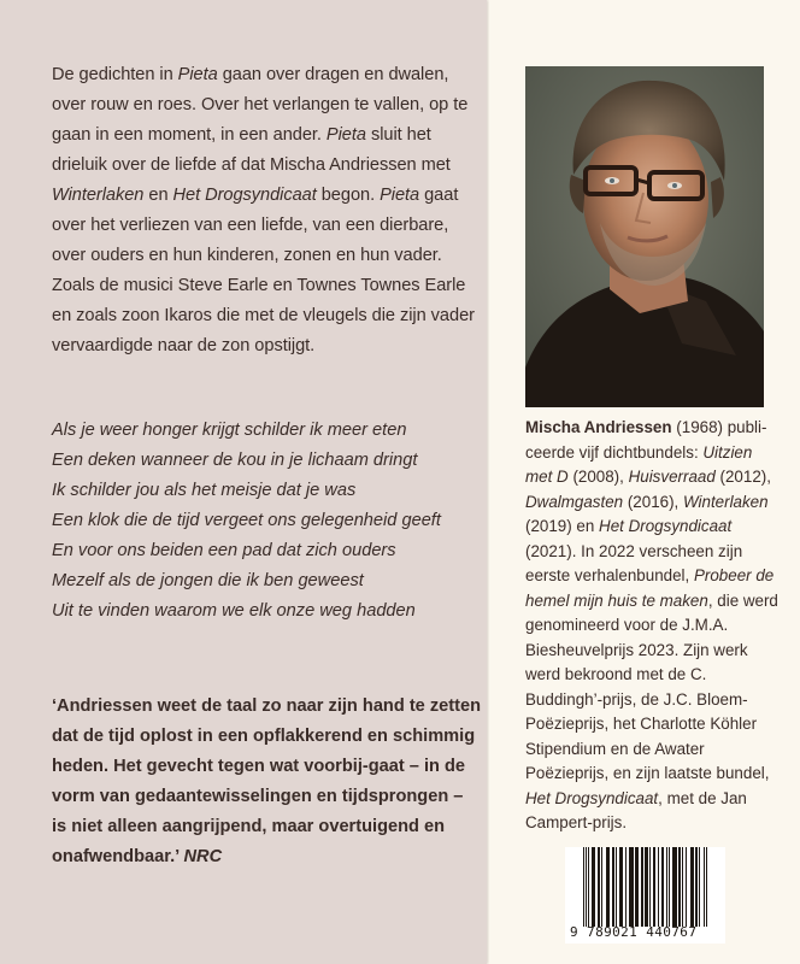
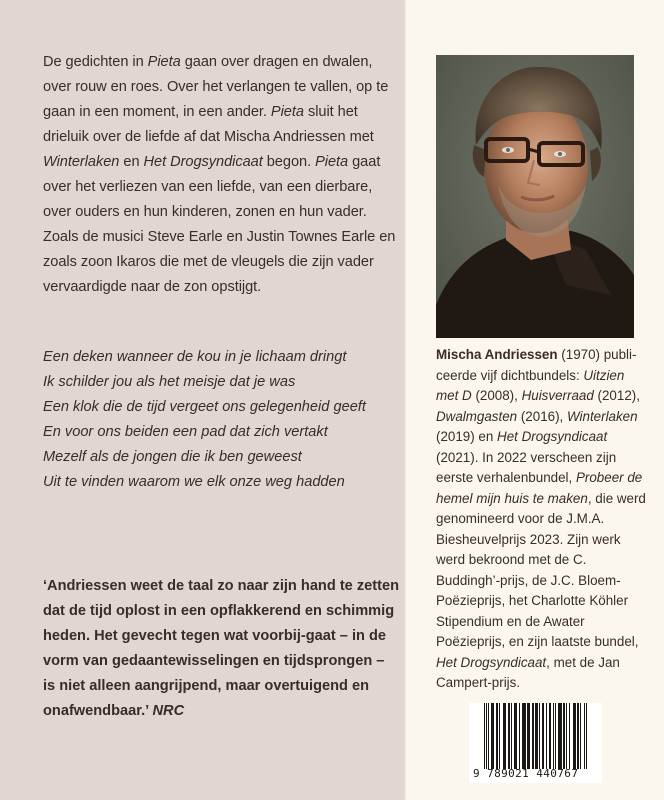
- De gedichten in Pieta gaan over dragen en dwalen, over rouw en roes. Over het verlangen te vallen, op te gaan in een moment, in een ander. Pieta sluit het drieluik over de liefde af dat Mischa Andriessen met Winterlaken en Het Drogsyndicaat begon. Pieta gaat over het verliezen van een liefde, van een dierbare, over ouders en hun kinderen, zonen en hun vader. Zoals de musici Steve Earle en Townes Townes Earle en zoals zoon Ikaros die met de vleugels die zijn vader vervaardigde naar de zon opstijgt.
+ De gedichten in Pieta gaan over dragen en dwalen, over rouw en roes. Over het verlangen te vallen, op te gaan in een moment, in een ander. Pieta sluit het drieluik over de liefde af dat Mischa Andriessen met Winterlaken en Het Drogsyndicaat begon. Pieta gaat over het verliezen van een liefde, van een dierbare, over ouders en hun kinderen, zonen en hun vader. Zoals de musici Steve Earle en Justin Townes Earle en zoals zoon Ikaros die met de vleugels die zijn vader vervaardigde naar de zon opstijgt.
- Als je weer honger krijgt schilder ik meer eten
  Een deken wanneer de kou in je lichaam dringt
  Ik schilder jou als het meisje dat je was
  Een klok die de tijd vergeet ons gelegenheid geeft
- En voor ons beiden een pad dat zich ouders
+ En voor ons beiden een pad dat zich vertakt
  Mezelf als de jongen die ik ben geweest
  Uit te vinden waarom we elk onze weg hadden
  ‘Andriessen weet de taal zo naar zijn hand te zetten dat de tijd oplost in een opflakkerend en schimmig heden. Het gevecht tegen wat voorbij-gaat – in de vorm van gedaantewisselingen en tijdsprongen – is niet alleen aangrijpend, maar overtuigend en onafwendbaar.’ NRC
- Mischa Andriessen (1968) publi-ceerde vijf dichtbundels: Uitzien met D (2008), Huisverraad (2012), Dwalmgasten (2016), Winterlaken (2019) en Het Drogsyndicaat (2021). In 2022 verscheen zijn eerste verhalenbundel, Probeer de hemel mijn huis te maken, die werd genomineerd voor de J.M.A. Biesheuvelprijs 2023. Zijn werk werd bekroond met de C. Buddingh’-prijs, de J.C. Bloem-Poëzieprijs, het Charlotte Köhler Stipendium en de Awater Poëzieprijs, en zijn laatste bundel, Het Drogsyndicaat, met de Jan Campert-prijs.
+ Mischa Andriessen (1970) publi-ceerde vijf dichtbundels: Uitzien met D (2008), Huisverraad (2012), Dwalmgasten (2016), Winterlaken (2019) en Het Drogsyndicaat (2021). In 2022 verscheen zijn eerste verhalenbundel, Probeer de hemel mijn huis te maken, die werd genomineerd voor de J.M.A. Biesheuvelprijs 2023. Zijn werk werd bekroond met de C. Buddingh’-prijs, de J.C. Bloem-Poëzieprijs, het Charlotte Köhler Stipendium en de Awater Poëzieprijs, en zijn laatste bundel, Het Drogsyndicaat, met de Jan Campert-prijs.
  9 789021 440767
